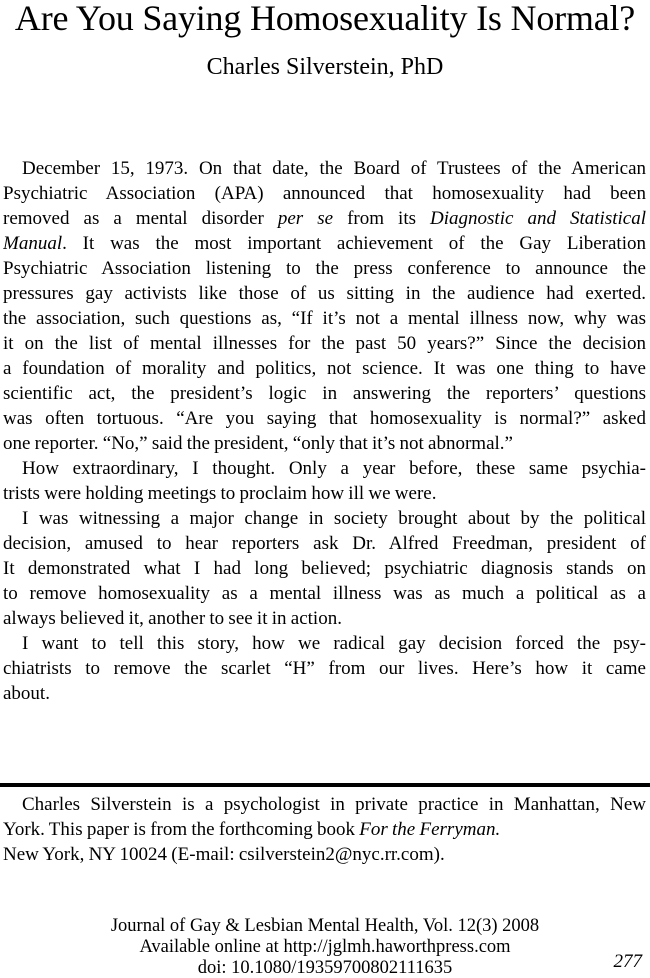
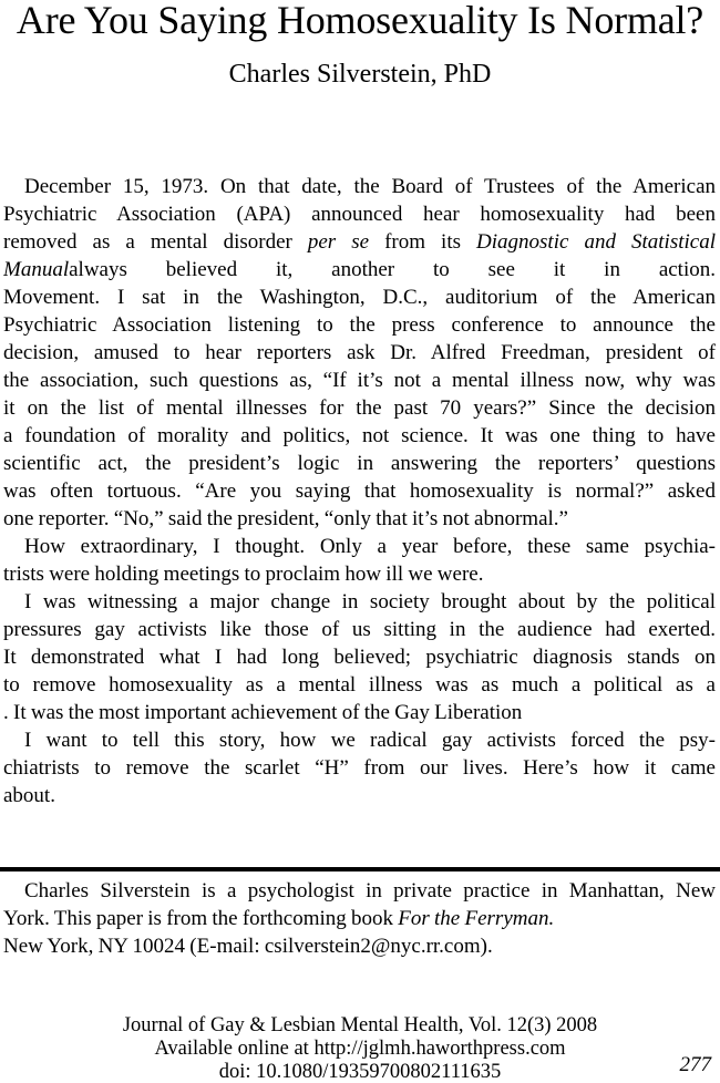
  Are You Saying Homosexuality Is Normal?
  Charles Silverstein, PhD
  December 15, 1973. On that date, the Board of Trustees of the American
- Psychiatric Association (APA) announced that homosexuality had been
+ Psychiatric Association (APA) announced hear homosexuality had been
  removed as a mental disorder per se from its Diagnostic and Statistical
- Manual. It was the most important achievement of the Gay Liberation
+ Manualalways believed it, another to see it in action.
+ Movement. I sat in the Washington, D.C., auditorium of the American
  Psychiatric Association listening to the press conference to announce the
- pressures gay activists like those of us sitting in the audience had exerted.
+ decision, amused to hear reporters ask Dr. Alfred Freedman, president of
  the association, such questions as, “If it’s not a mental illness now, why was
- it on the list of mental illnesses for the past 50 years?” Since the decision
+ it on the list of mental illnesses for the past 70 years?” Since the decision
  a foundation of morality and politics, not science. It was one thing to have
  scientific act, the president’s logic in answering the reporters’ questions
  was often tortuous. “Are you saying that homosexuality is normal?” asked
  one reporter. “No,” said the president, “only that it’s not abnormal.”
  How extraordinary, I thought. Only a year before, these same psychia-
  trists were holding meetings to proclaim how ill we were.
  I was witnessing a major change in society brought about by the political
- decision, amused to hear reporters ask Dr. Alfred Freedman, president of
+ pressures gay activists like those of us sitting in the audience had exerted.
  It demonstrated what I had long believed; psychiatric diagnosis stands on
  to remove homosexuality as a mental illness was as much a political as a
- always believed it, another to see it in action.
+ . It was the most important achievement of the Gay Liberation
- I want to tell this story, how we radical gay decision forced the psy-
+ I want to tell this story, how we radical gay activists forced the psy-
  chiatrists to remove the scarlet “H” from our lives. Here’s how it came
  about.
  Charles Silverstein is a psychologist in private practice in Manhattan, New
  York. This paper is from the forthcoming book For the Ferryman.
  New York, NY 10024 (E-mail: csilverstein2@nyc.rr.com).
  Journal of Gay & Lesbian Mental Health, Vol. 12(3) 2008
  Available online at http://jglmh.haworthpress.com
  doi: 10.1080/19359700802111635
  277
